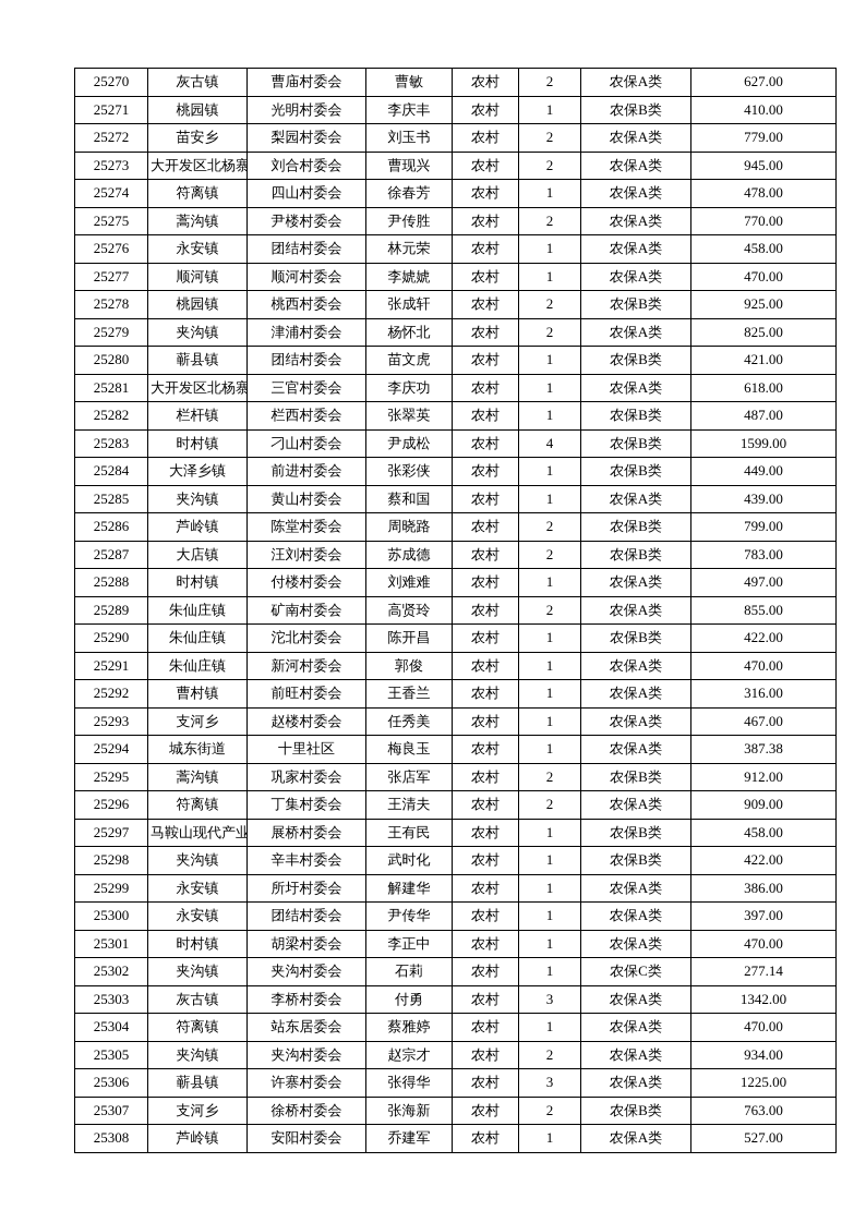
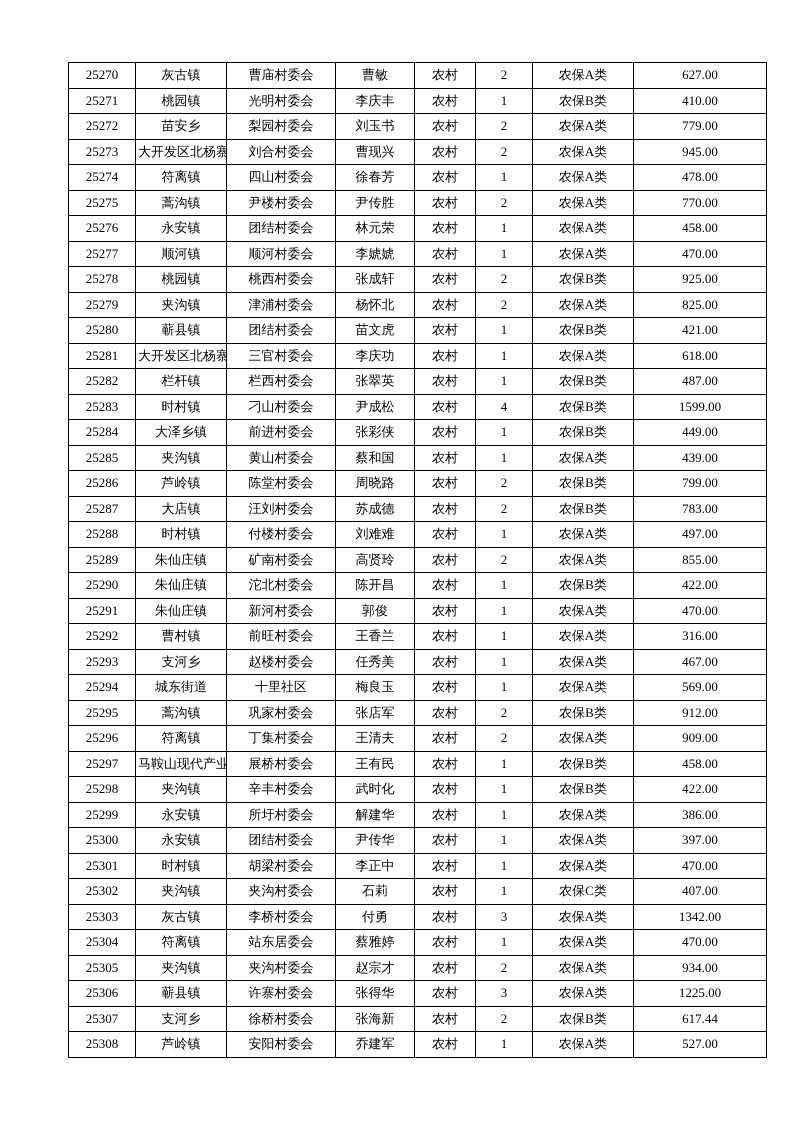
  25270	灰古镇	曹庙村委会	曹敏	农村	2	农保A类	627.00
  25271	桃园镇	光明村委会	李庆丰	农村	1	农保B类	410.00
  25272	苗安乡	梨园村委会	刘玉书	农村	2	农保A类	779.00
  25273	大开发区北杨寨	刘合村委会	曹现兴	农村	2	农保A类	945.00
  25274	符离镇	四山村委会	徐春芳	农村	1	农保A类	478.00
  25275	蒿沟镇	尹楼村委会	尹传胜	农村	2	农保A类	770.00
  25276	永安镇	团结村委会	林元荣	农村	1	农保A类	458.00
  25277	顺河镇	顺河村委会	李婋婋	农村	1	农保A类	470.00
  25278	桃园镇	桃西村委会	张成轩	农村	2	农保B类	925.00
  25279	夹沟镇	津浦村委会	杨怀北	农村	2	农保A类	825.00
  25280	蕲县镇	团结村委会	苗文虎	农村	1	农保B类	421.00
  25281	大开发区北杨寨	三官村委会	李庆功	农村	1	农保A类	618.00
  25282	栏杆镇	栏西村委会	张翠英	农村	1	农保B类	487.00
  25283	时村镇	刁山村委会	尹成松	农村	4	农保B类	1599.00
  25284	大泽乡镇	前进村委会	张彩侠	农村	1	农保B类	449.00
  25285	夹沟镇	黄山村委会	蔡和国	农村	1	农保A类	439.00
  25286	芦岭镇	陈堂村委会	周晓路	农村	2	农保B类	799.00
  25287	大店镇	汪刘村委会	苏成德	农村	2	农保B类	783.00
  25288	时村镇	付楼村委会	刘难难	农村	1	农保A类	497.00
  25289	朱仙庄镇	矿南村委会	高贤玲	农村	2	农保A类	855.00
  25290	朱仙庄镇	沱北村委会	陈开昌	农村	1	农保B类	422.00
  25291	朱仙庄镇	新河村委会	郭俊	农村	1	农保A类	470.00
  25292	曹村镇	前旺村委会	王香兰	农村	1	农保A类	316.00
  25293	支河乡	赵楼村委会	任秀美	农村	1	农保A类	467.00
- 25294	城东街道	十里社区	梅良玉	农村	1	农保A类	387.38
+ 25294	城东街道	十里社区	梅良玉	农村	1	农保A类	569.00
  25295	蒿沟镇	巩家村委会	张店军	农村	2	农保B类	912.00
  25296	符离镇	丁集村委会	王清夫	农村	2	农保A类	909.00
  25297	马鞍山现代产业	展桥村委会	王有民	农村	1	农保B类	458.00
  25298	夹沟镇	辛丰村委会	武时化	农村	1	农保B类	422.00
  25299	永安镇	所圩村委会	解建华	农村	1	农保A类	386.00
  25300	永安镇	团结村委会	尹传华	农村	1	农保A类	397.00
  25301	时村镇	胡梁村委会	李正中	农村	1	农保A类	470.00
- 25302	夹沟镇	夹沟村委会	石莉	农村	1	农保C类	277.14
+ 25302	夹沟镇	夹沟村委会	石莉	农村	1	农保C类	407.00
  25303	灰古镇	李桥村委会	付勇	农村	3	农保A类	1342.00
  25304	符离镇	站东居委会	蔡雅婷	农村	1	农保A类	470.00
  25305	夹沟镇	夹沟村委会	赵宗才	农村	2	农保A类	934.00
  25306	蕲县镇	许寨村委会	张得华	农村	3	农保A类	1225.00
- 25307	支河乡	徐桥村委会	张海新	农村	2	农保B类	763.00
+ 25307	支河乡	徐桥村委会	张海新	农村	2	农保B类	617.44
  25308	芦岭镇	安阳村委会	乔建军	农村	1	农保A类	527.00
